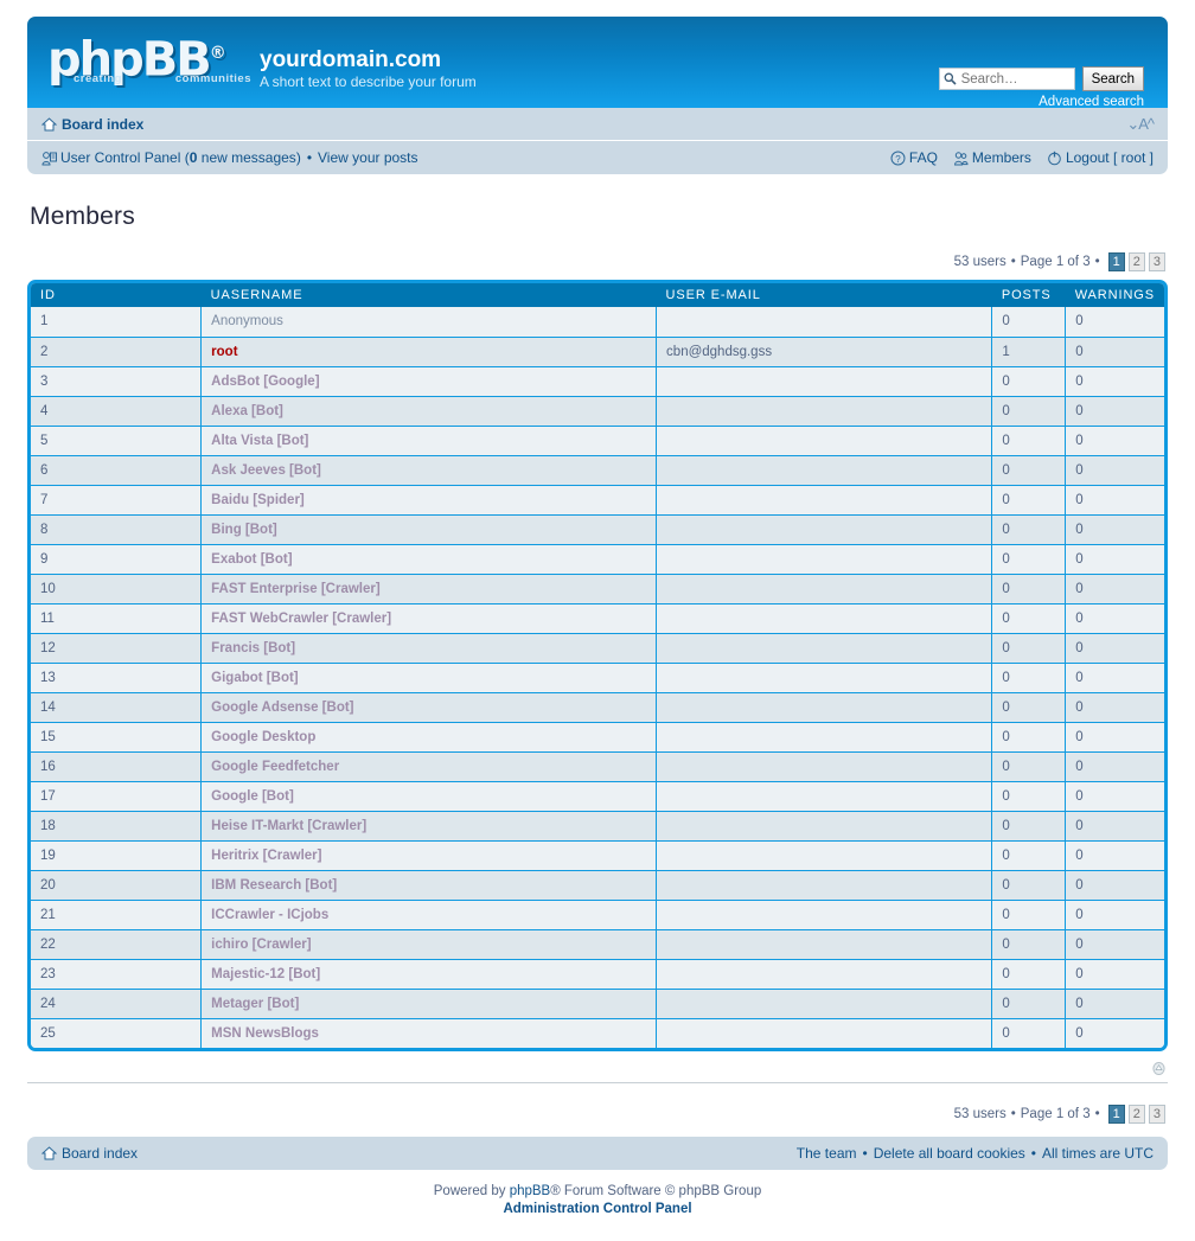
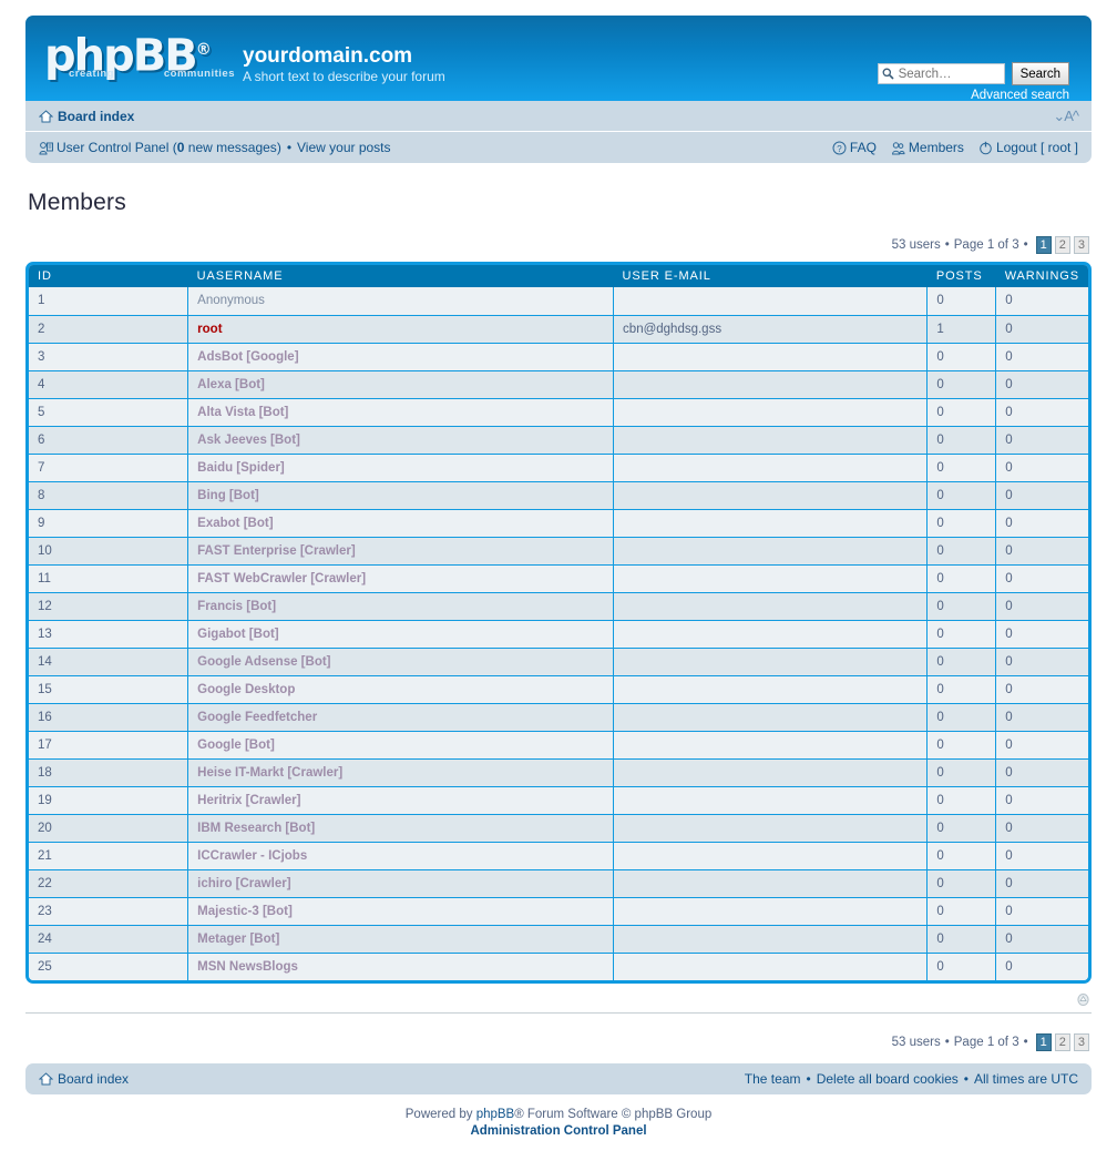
  phpBB®
  creating
  communities
  yourdomain.com
  A short text to describe your forum
  Search…
  Search
  Advanced search
  Board index
  ⌄A^
  User Control Panel
  (0 new messages)
  •
  View your posts
  ?
  FAQ
  Members
  Logout
  [ root ]
  Members
  53 users
  •
  Page 1 of 3
  •
  1
  2
  3
  ID	UASERNAME	USER E-MAIL	POSTS	WARNINGS
  1	Anonymous		0	0
  2	root	cbn@dghdsg.gss	1	0
  3	AdsBot [Google]		0	0
  4	Alexa [Bot]		0	0
  5	Alta Vista [Bot]		0	0
  6	Ask Jeeves [Bot]		0	0
  7	Baidu [Spider]		0	0
  8	Bing [Bot]		0	0
  9	Exabot [Bot]		0	0
  10	FAST Enterprise [Crawler]		0	0
  11	FAST WebCrawler [Crawler]		0	0
  12	Francis [Bot]		0	0
  13	Gigabot [Bot]		0	0
  14	Google Adsense [Bot]		0	0
  15	Google Desktop		0	0
  16	Google Feedfetcher		0	0
  17	Google [Bot]		0	0
  18	Heise IT-Markt [Crawler]		0	0
  19	Heritrix [Crawler]		0	0
  20	IBM Research [Bot]		0	0
  21	ICCrawler - ICjobs		0	0
  22	ichiro [Crawler]		0	0
- 23	Majestic-12 [Bot]		0	0
+ 23	Majestic-3 [Bot]		0	0
  24	Metager [Bot]		0	0
  25	MSN NewsBlogs		0	0
  53 users
  •
  Page 1 of 3
  •
  1
  2
  3
  Board index
  The team
  •
  Delete all board cookies
  •
  All times are UTC
  Powered by phpBB® Forum Software © phpBB Group
  Administration Control Panel
